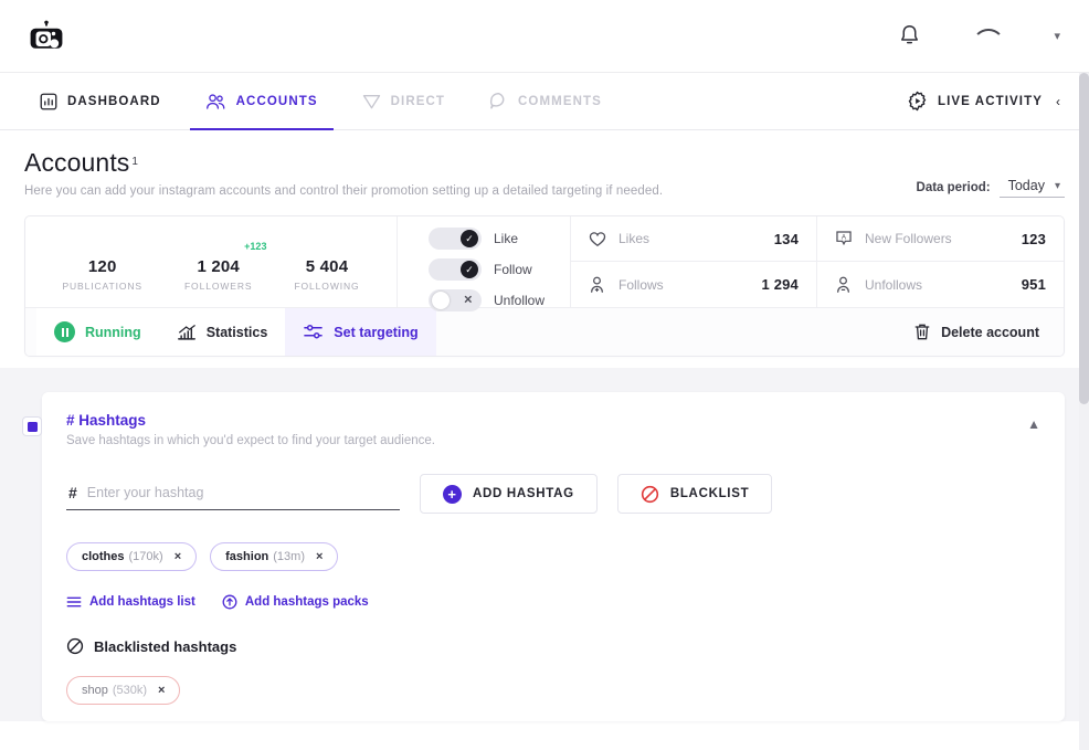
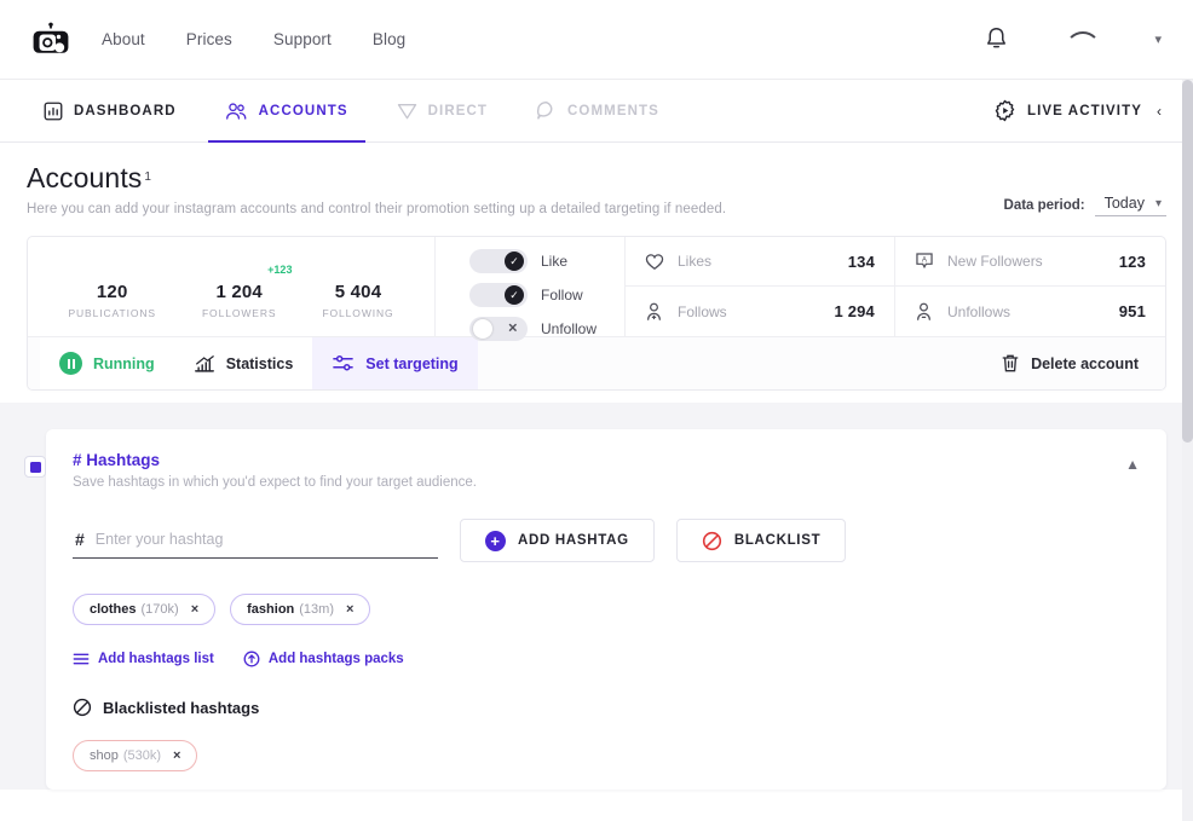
+ About
+ Prices
+ Support
+ Blog
  ▾
  DASHBOARD
  ACCOUNTS
  DIRECT
  COMMENTS
  LIVE ACTIVITY
  ‹
  Accounts 1
  Here you can add your instagram accounts and control their promotion setting up a detailed targeting if needed.
  Data period:
  Today
  ▾
  120
  PUBLICATIONS
  +123
  1 204
  FOLLOWERS
  5 404
  FOLLOWING
  ✓
  Like
  ✓
  Follow
  ✕
  Unfollow
  Likes
  134
  New Followers
  123
  Follows
  1 294
  Unfollows
  951
  Running
  Statistics
  Set targeting
  Delete account
  # Hashtags
  Save hashtags in which you'd expect to find your target audience.
  ▲
  #
  Enter your hashtag
  +
  ADD HASHTAG
  BLACKLIST
  clothes
  (170k)
  ×
  fashion
  (13m)
  ×
  Add hashtags list
  Add hashtags packs
  Blacklisted hashtags
  shop
  (530k)
  ×
